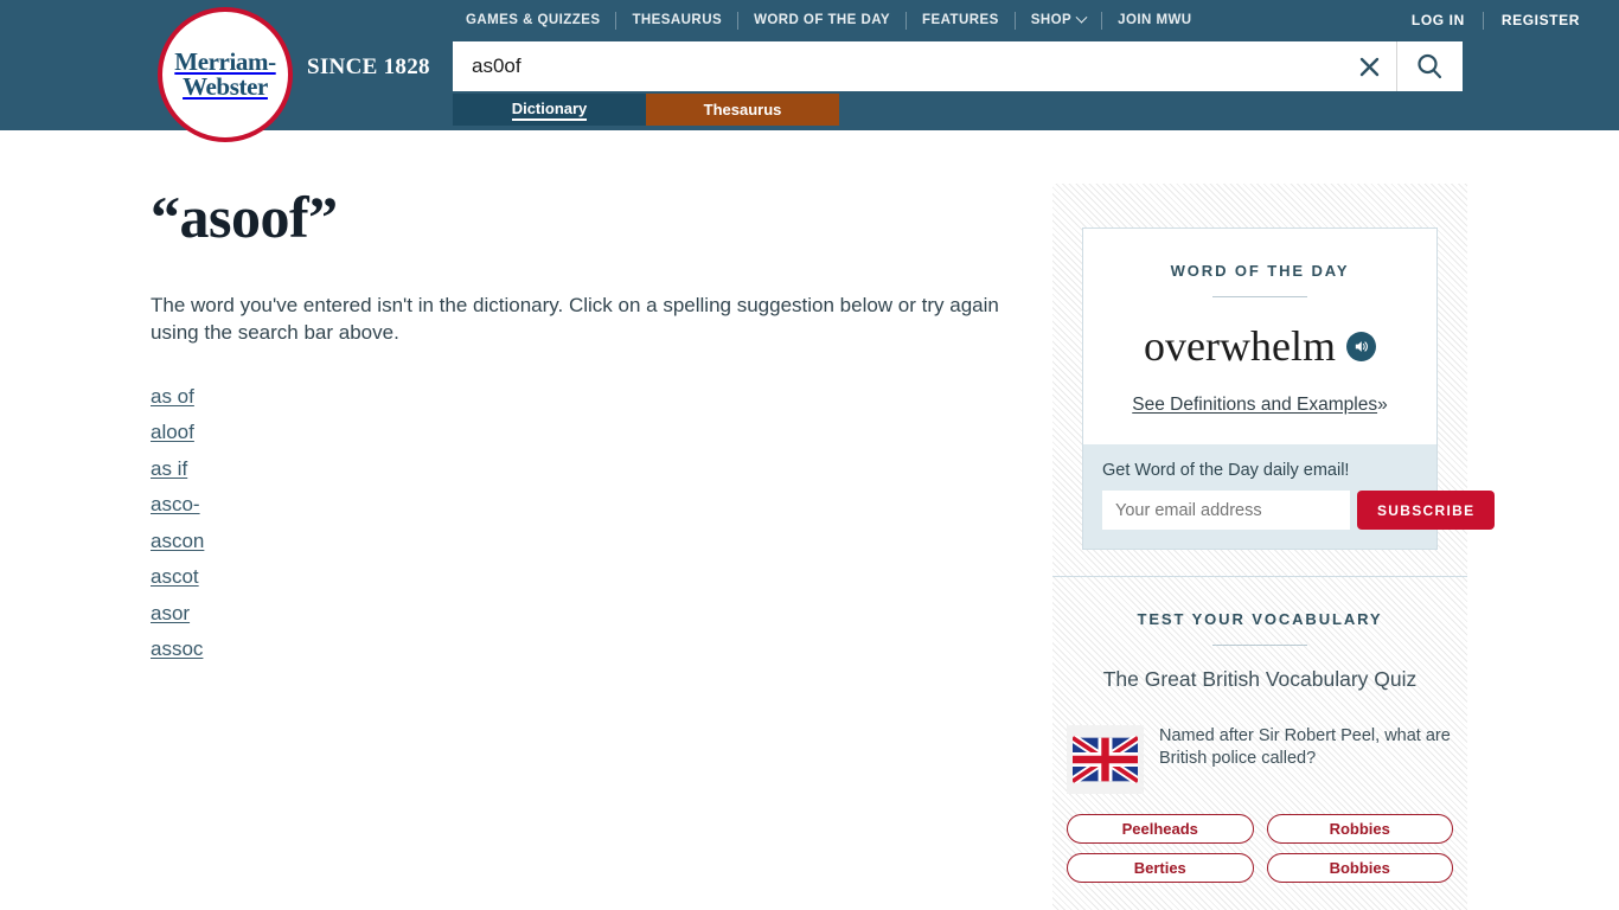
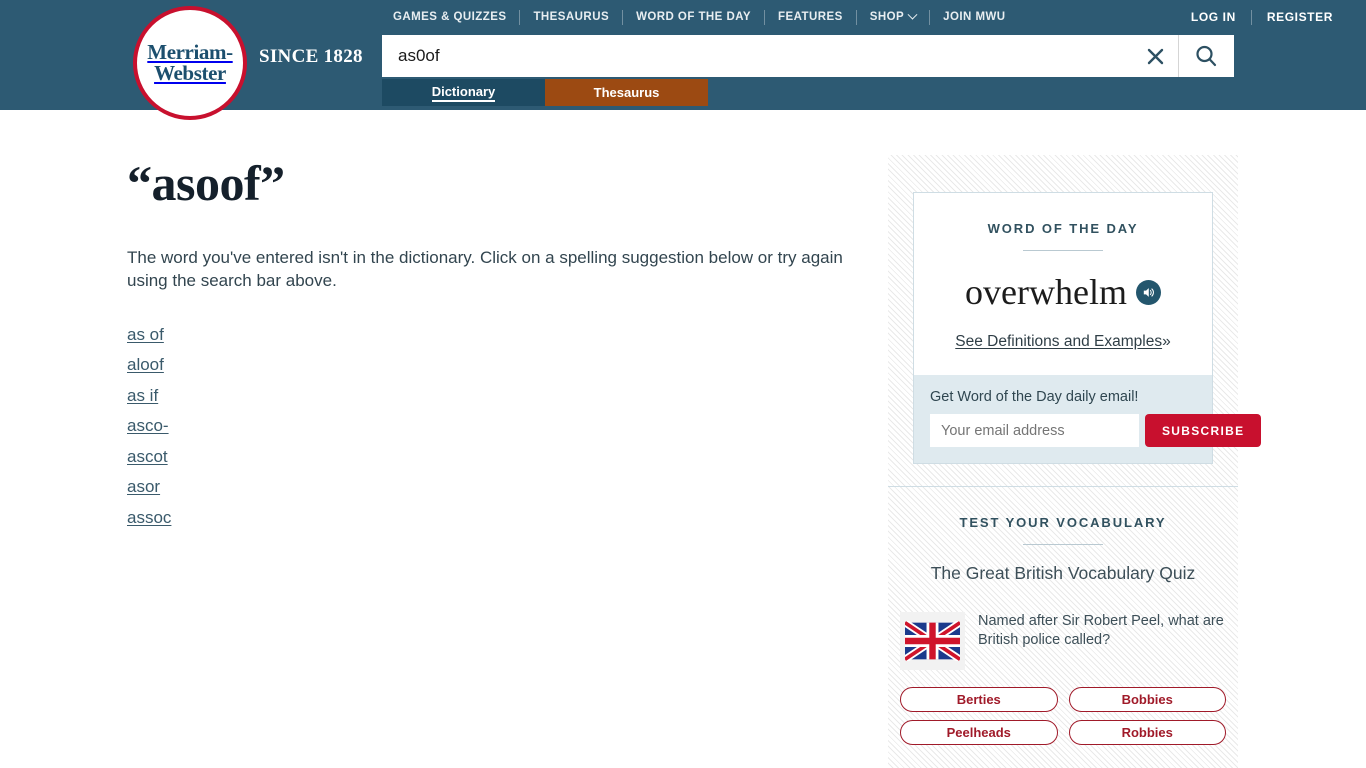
  Merriam-
  Webster
  SINCE 1828
  GAMES & QUIZZES
  THESAURUS
  WORD OF THE DAY
  FEATURES
  SHOP
  JOIN MWU
  LOG IN
  REGISTER
  as0of
  Dictionary
  Thesaurus
  “asoof”
  The word you've entered isn't in the dictionary. Click on a spelling suggestion below or try again using the search bar above.
  as of
  aloof
  as if
  asco-
- ascon
  ascot
  asor
  assoc
  WORD OF THE DAY
  overwhelm
  See Definitions and Examples»
  Get Word of the Day daily email!
  Your email address
  SUBSCRIBE
  TEST YOUR VOCABULARY
  The Great British Vocabulary Quiz
  Named after Sir Robert Peel, what are British police called?
- Peelheads
+ Berties
- Robbies
+ Bobbies
- Berties
+ Peelheads
- Bobbies
+ Robbies
